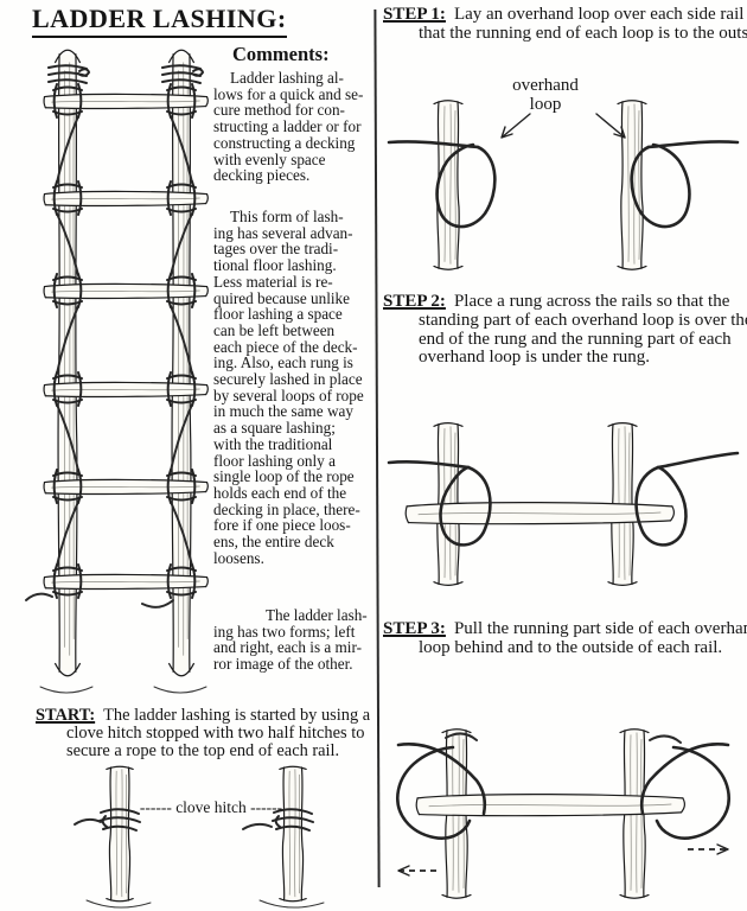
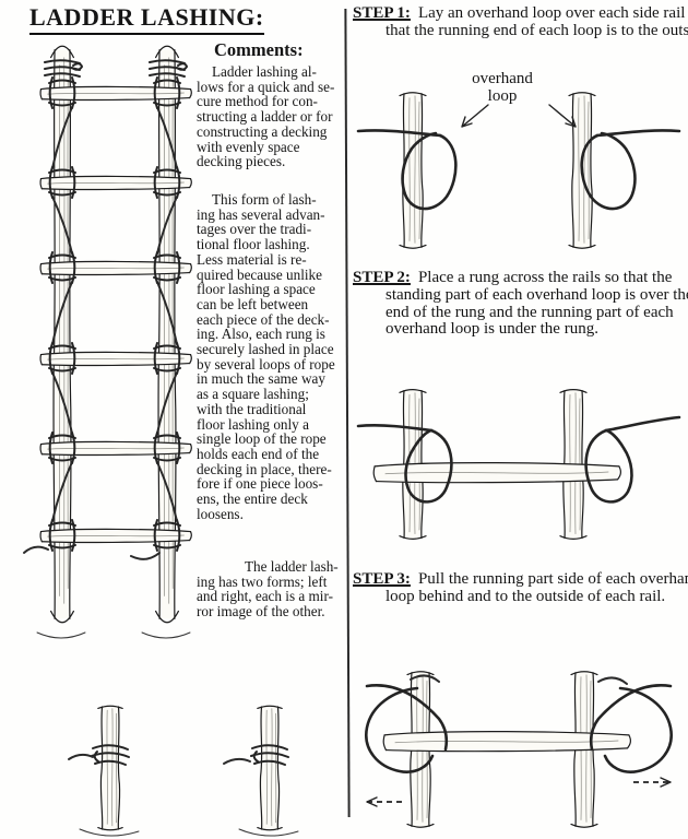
  LADDER LASHING:
  Comments:
  Ladder lashing al-
  lows for a quick and se-
  cure method for con-
  structing a ladder or for
  constructing a decking
  with evenly space
  decking pieces.
  This form of lash-
  ing has several advan-
  tages over the tradi-
  tional floor lashing.
  Less material is re-
  quired because unlike
  floor lashing a space
  can be left between
  each piece of the deck-
  ing. Also, each rung is
  securely lashed in place
  by several loops of rope
  in much the same way
  as a square lashing;
  with the traditional
  floor lashing only a
  single loop of the rope
  holds each end of the
  decking in place, there-
  fore if one piece loos-
  ens, the entire deck
  loosens.
  The ladder lash-
  ing has two forms; left
  and right, each is a mir-
  ror image of the other.
- START: The ladder lashing is started by using a clove hitch stopped with two half hitches to secure a rope to the top end of each rail.
- ------ clove hitch ------
  STEP 1: Lay an overhand loop over each side rail that the running end of each loop is to the outs
  overhand
  loop
  STEP 2: Place a rung across the rails so that the standing part of each overhand loop is over th end of the rung and the running part of each overhand loop is under the rung.
  STEP 3: Pull the running part side of each overha loop behind and to the outside of each rail.
